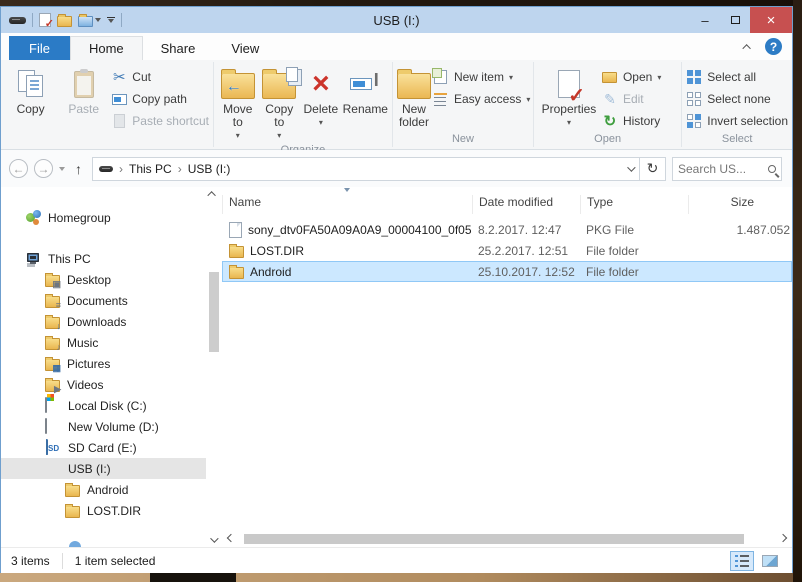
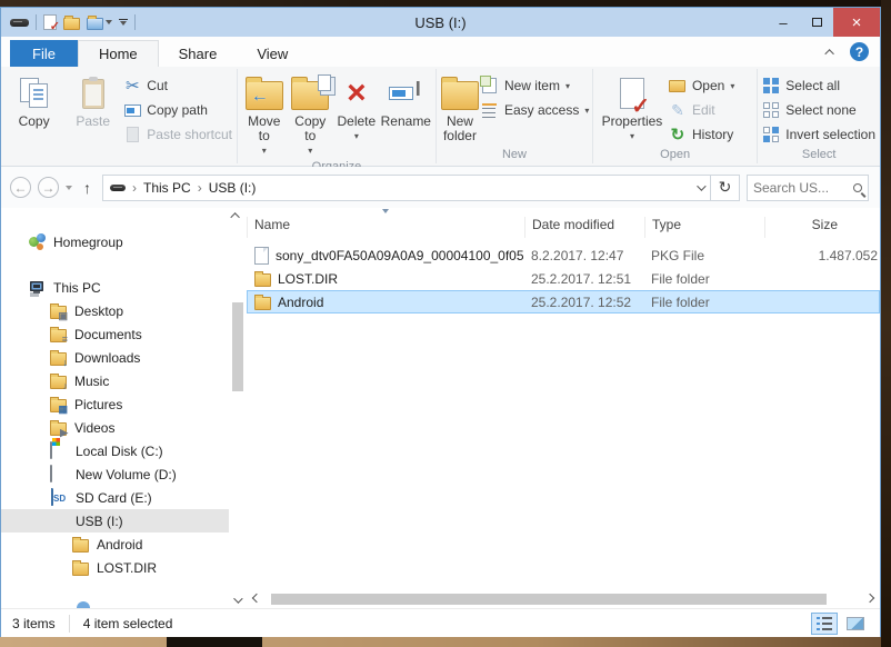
  ✓
  USB (I:)
  –
  ×
  File
  Home
  Share
  View
  ?
  Copy
  Paste
  ✂
  Cut
  Copy path
  Paste shortcut
  ←
  Move to
  ▾
  Copy to
  ▾
  ×
  Delete
  ▾
  I
  Rename
  New folder
  New item
  ▾
  Easy access
  ▾
  New
  Properties
  ▾
  Open
  ▾
  ✎
  Edit
  ↻
  History
  Open
  Select all
  Select none
  Invert selection
  Select
  ←
  →
  ↑
  ›
  This PC
  ›
  USB (I:)
  ↻
  Search US...
  Homegroup
  This PC
  ▣
  Desktop
  ≡
  Documents
  ↓
  Downloads
  ♪
  Music
  ▦
  Pictures
  ▶
  Videos
  Local Disk (C:)
  New Volume (D:)
  SD Card (E:)
  USB (I:)
  Android
  LOST.DIR
  Name
  Date modified
  Type
  Size
  sony_dtv0FA50A09A0A9_00004100_0f05
  8.2.2017. 12:47
  PKG File
  1.487.052
  LOST.DIR
  25.2.2017. 12:51
  File folder
  Android
- 25.10.2017. 12:52
+ 25.2.2017. 12:52
  File folder
  3 items
- 1 item selected
+ 4 item selected
